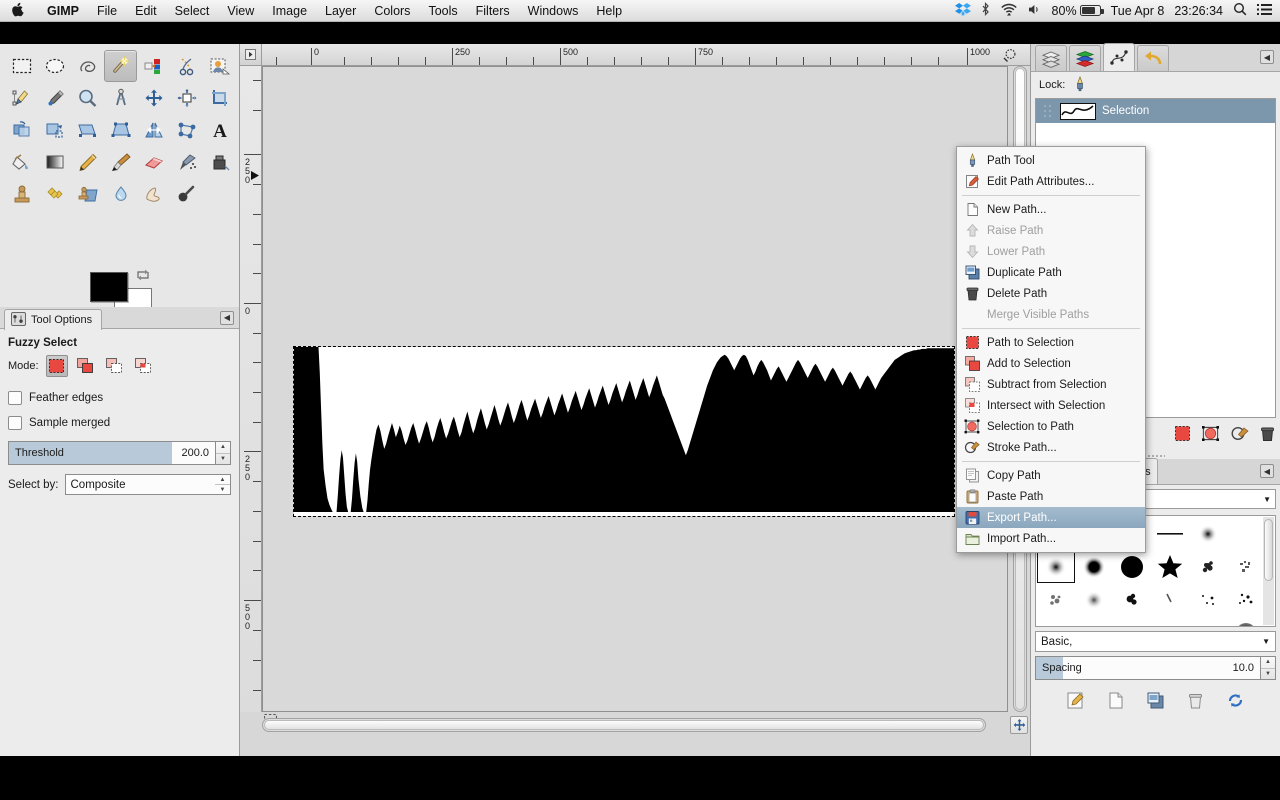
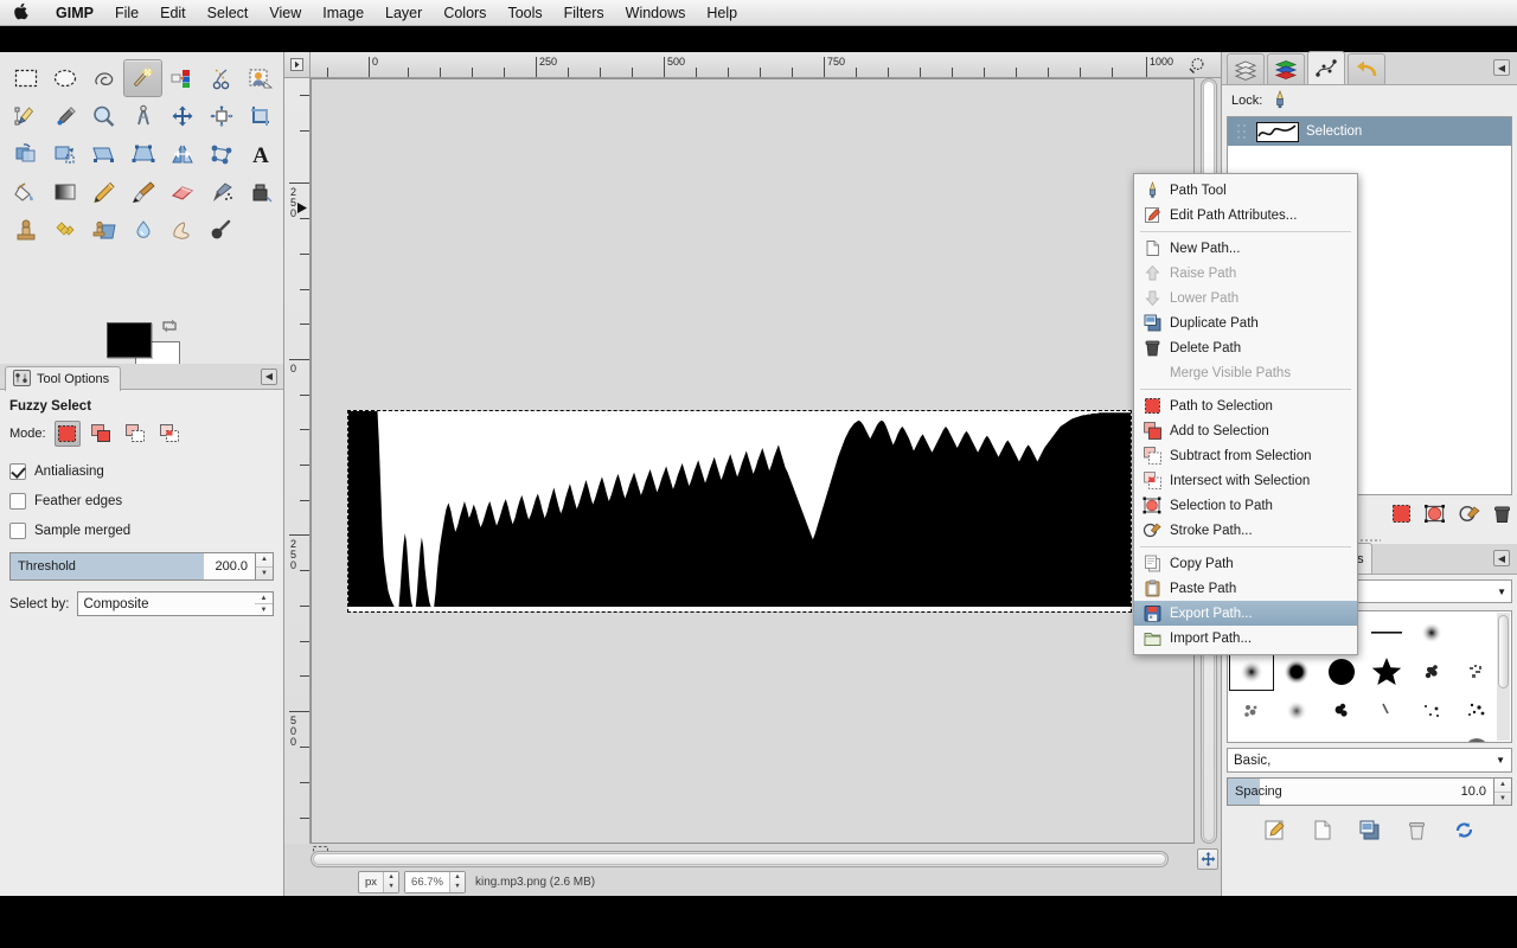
  GIMP
  File
  Edit
  Select
  View
  Image
  Layer
  Colors
  Tools
  Filters
  Windows
  Help
- 80%
- Tue Apr 8
- 23:26:34
  A
  Tool Options
  ◀
  Fuzzy Select
  Mode:
+ Antialiasing
  Feather edges
  Sample merged
  Threshold
  200.0
  Select by:
  Composite
  0
  250
  500
  750
  1000
  2
  5
  0
  0
  2
  5
  0
  5
  0
  0
+ px
+ 66.7%
+ king.mp3.png (2.6 MB)
  ◀
  Lock:
  Selection
  ◀
  ▼
  Basic,
  ▼
  Spacing
  10.0
  Path Tool
  Edit Path Attributes...
  New Path...
  Raise Path
  Lower Path
  Duplicate Path
  Delete Path
  Merge Visible Paths
  Path to Selection
  Add to Selection
  Subtract from Selection
  Intersect with Selection
  Selection to Path
  Stroke Path...
  Copy Path
  Paste Path
  Export Path...
  Import Path...
